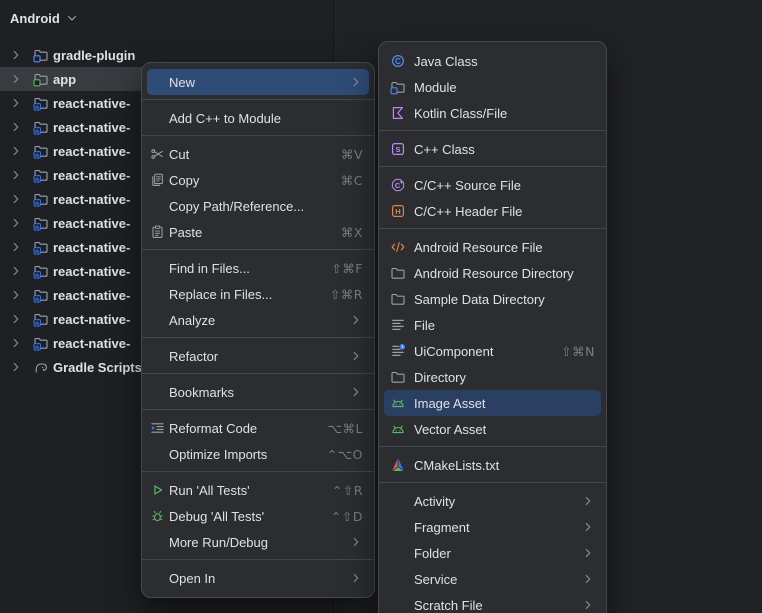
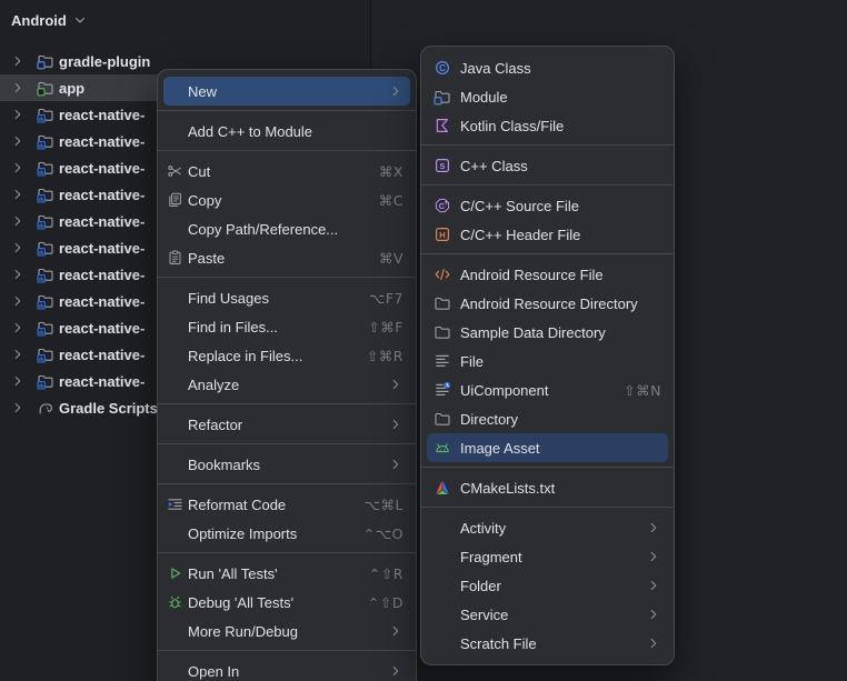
  Android
  gradle-plugin
  app
  react-native-
  react-native-
  react-native-
  react-native-
  react-native-
  react-native-
  react-native-
  react-native-
  react-native-
  react-native-
  react-native-
  Gradle Scripts
  New
  Add C++ to Module
  Cut
- ⌘V
+ ⌘X
  Copy
  ⌘C
  Copy Path/Reference...
  Paste
- ⌘X
+ ⌘V
+ Find Usages
+ ⌥F7
  Find in Files...
  ⇧⌘F
  Replace in Files...
  ⇧⌘R
  Analyze
  Refactor
  Bookmarks
  Reformat Code
  ⌥⌘L
  Optimize Imports
  ⌃⌥O
  Run 'All Tests'
  ⌃⇧R
  Debug 'All Tests'
  ⌃⇧D
  More Run/Debug
  Open In
  C
  Java Class
  Module
  Kotlin Class/File
  S
  C++ Class
  C
  C/C++ Source File
  H
  C/C++ Header File
  Android Resource File
  Android Resource Directory
  Sample Data Directory
  File
  UiComponent
  ⇧⌘N
  Directory
  Image Asset
- Vector Asset
  CMakeLists.txt
  Activity
  Fragment
  Folder
  Service
  Scratch File
